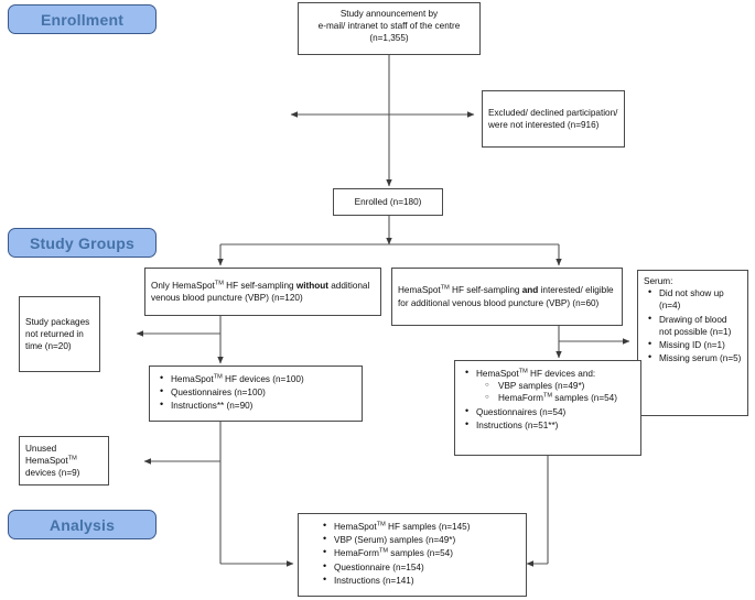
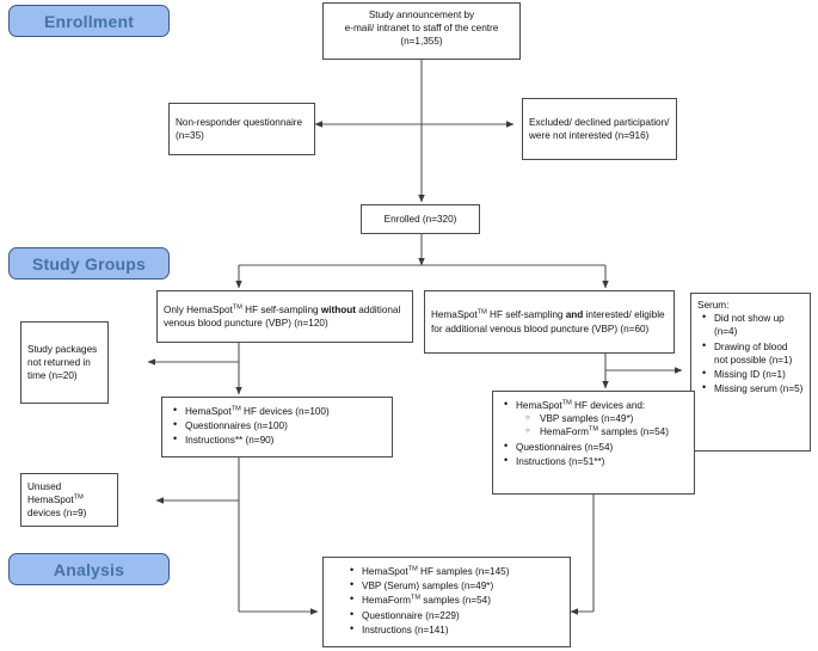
  Enrollment
  Study Groups
  Analysis
  Study announcement by
  e-mail/ intranet to staff of the centre
  (n=1,355)
+ Non-responder questionnaire (n=35)
  Excluded/ declined participation/ were not interested (n=916)
- Enrolled (n=180)
+ Enrolled (n=320)
  Only HemaSpot HF self-sampling without additional venous blood puncture (VBP) (n=120)
  HemaSpot HF self-sampling and interested/ eligible for additional venous blood puncture (VBP) (n=60)
  Serum:
  Did not show up (n=4)
  Drawing of blood not possible (n=1)
  Missing ID (n=1)
  Missing serum (n=5)
  Study packages not returned in time (n=20)
  HemaSpot HF devices (n=100)
  Questionnaires (n=100)
  Instructions** (n=90)
  HemaSpot HF devices and:
  VBP samples (n=49*)
  HemaForm samples (n=54)
  Questionnaires (n=54)
  Instructions (n=51**)
  Unused HemaSpot devices (n=9)
  HemaSpot HF samples (n=145)
  VBP (Serum) samples (n=49*)
  HemaForm samples (n=54)
- Questionnaire (n=154)
+ Questionnaire (n=229)
  Instructions (n=141)
